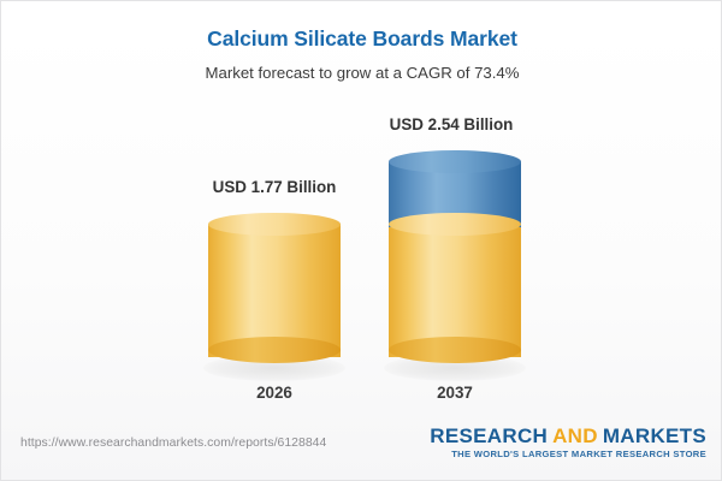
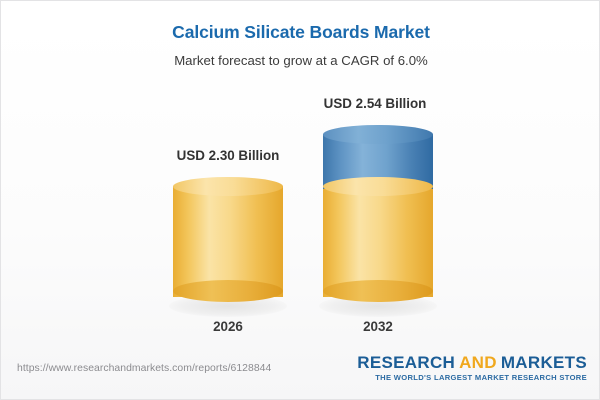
  Calcium Silicate Boards Market
- Market forecast to grow at a CAGR of 73.4%
+ Market forecast to grow at a CAGR of 6.0%
- USD 1.77 Billion
+ USD 2.30 Billion
  2026
  USD 2.54 Billion
- 2037
+ 2032
  https://www.researchandmarkets.com/reports/6128844
  RESEARCH AND MARKETS
  THE WORLD'S LARGEST MARKET RESEARCH STORE
